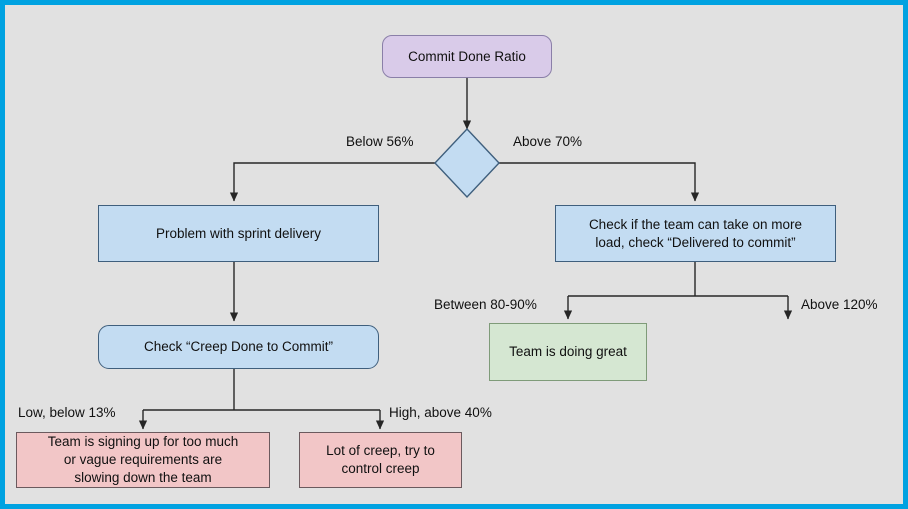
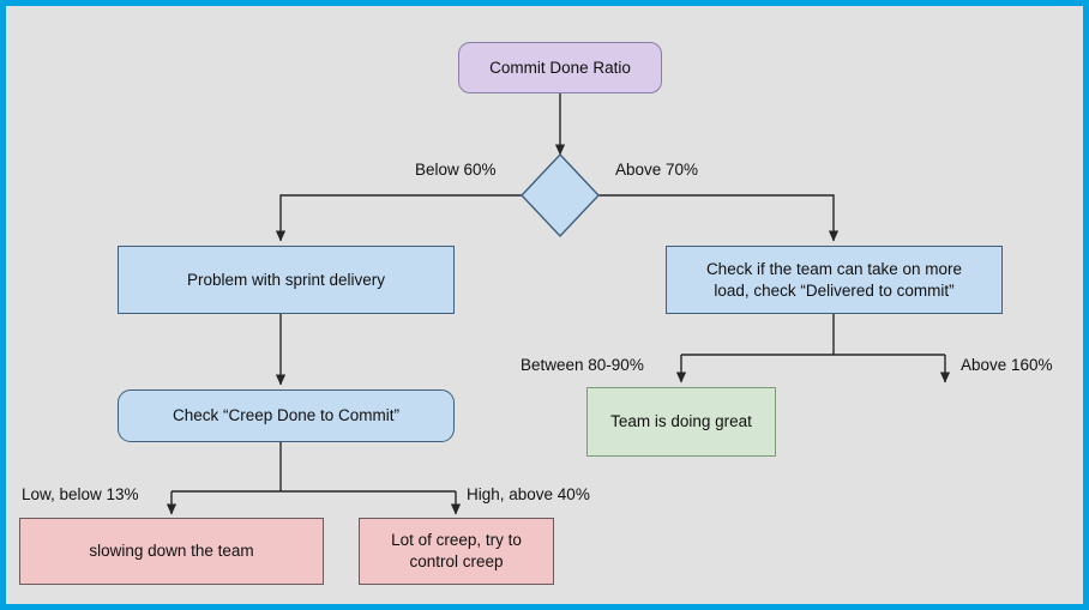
  Commit Done Ratio
  Problem with sprint delivery
  Check if the team can take on more
  load, check “Delivered to commit”
  Check “Creep Done to Commit”
  Team is doing great
- Team is signing up for too much
- or vague requirements are
  slowing down the team
  Lot of creep, try to
  control creep
- Below 56%
+ Below 60%
  Above 70%
  Between 80-90%
- Above 120%
+ Above 160%
  Low, below 13%
  High, above 40%
